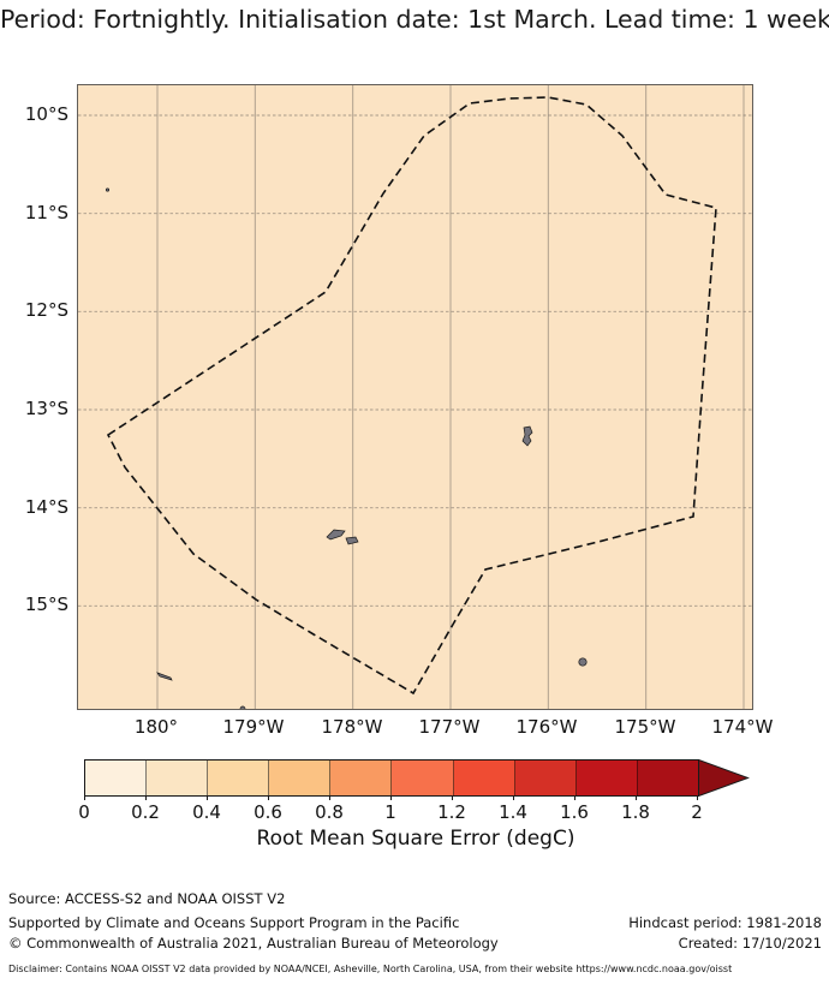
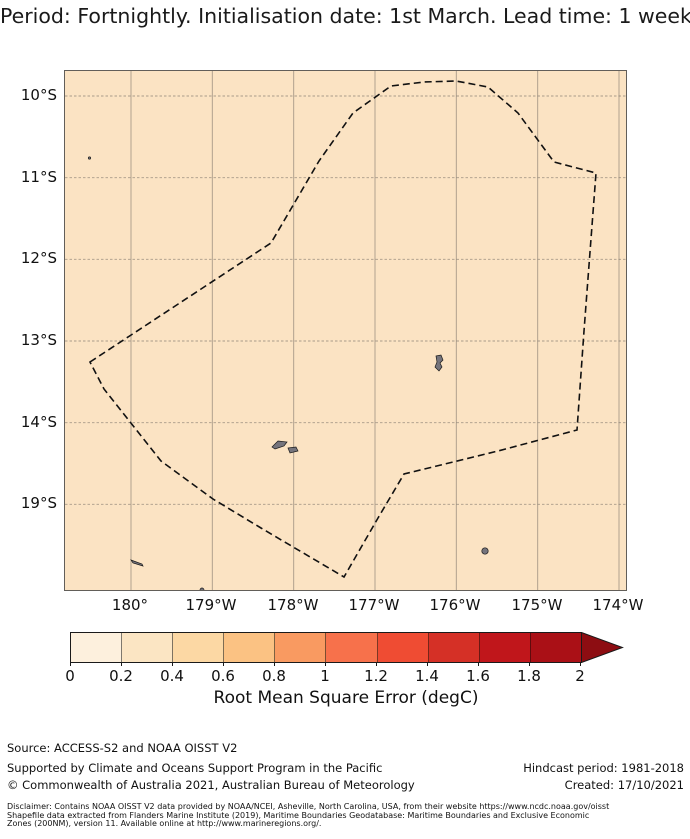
  Period: Fortnightly. Initialisation date: 1st March. Lead time: 1 week
  180°
  179°W
  178°W
  177°W
  176°W
  175°W
  174°W
  10°S
  11°S
  12°S
  13°S
  14°S
- 15°S
+ 19°S
  0
  0.2
  0.4
  0.6
  0.8
  1
  1.2
  1.4
  1.6
  1.8
  2
  Root Mean Square Error (degC)
  Source: ACCESS-S2 and NOAA OISST V2
  Supported by Climate and Oceans Support Program in the Pacific
  Hindcast period: 1981-2018
  © Commonwealth of Australia 2021, Australian Bureau of Meteorology
  Created: 17/10/2021
  Disclaimer: Contains NOAA OISST V2 data provided by NOAA/NCEI, Asheville, North Carolina, USA, from their website https://www.ncdc.noaa.gov/oisst
+ Shapefile data extracted from Flanders Marine Institute (2019), Maritime Boundaries Geodatabase: Maritime Boundaries and Exclusive Economic
+ Zones (200NM), version 11. Available online at http://www.marineregions.org/.
